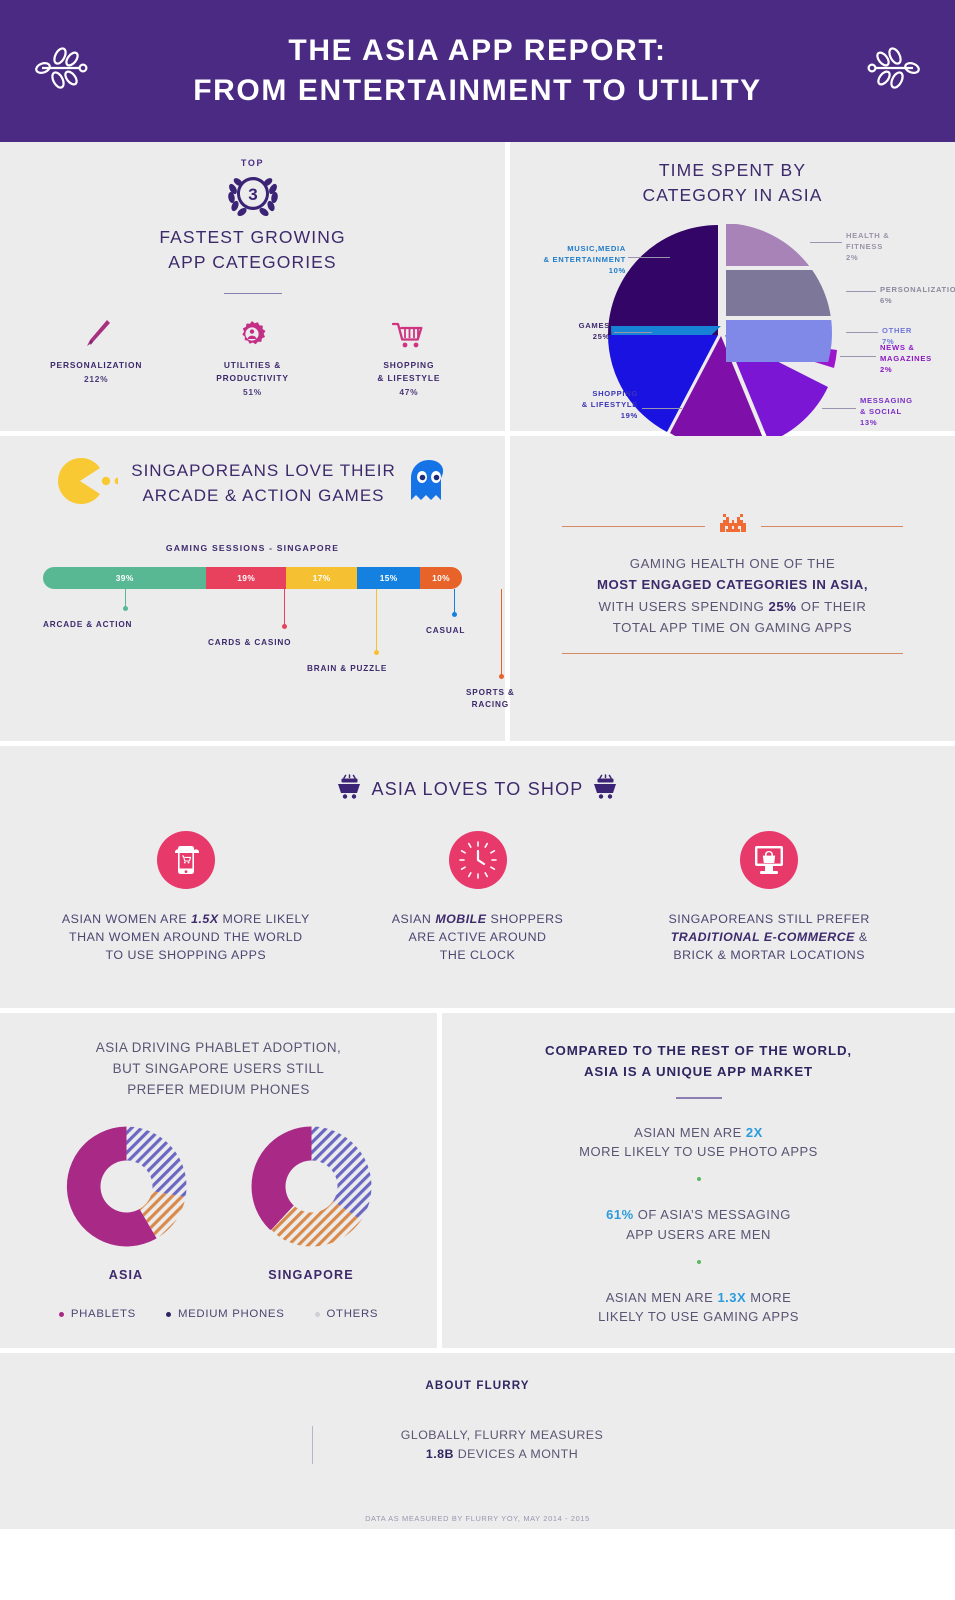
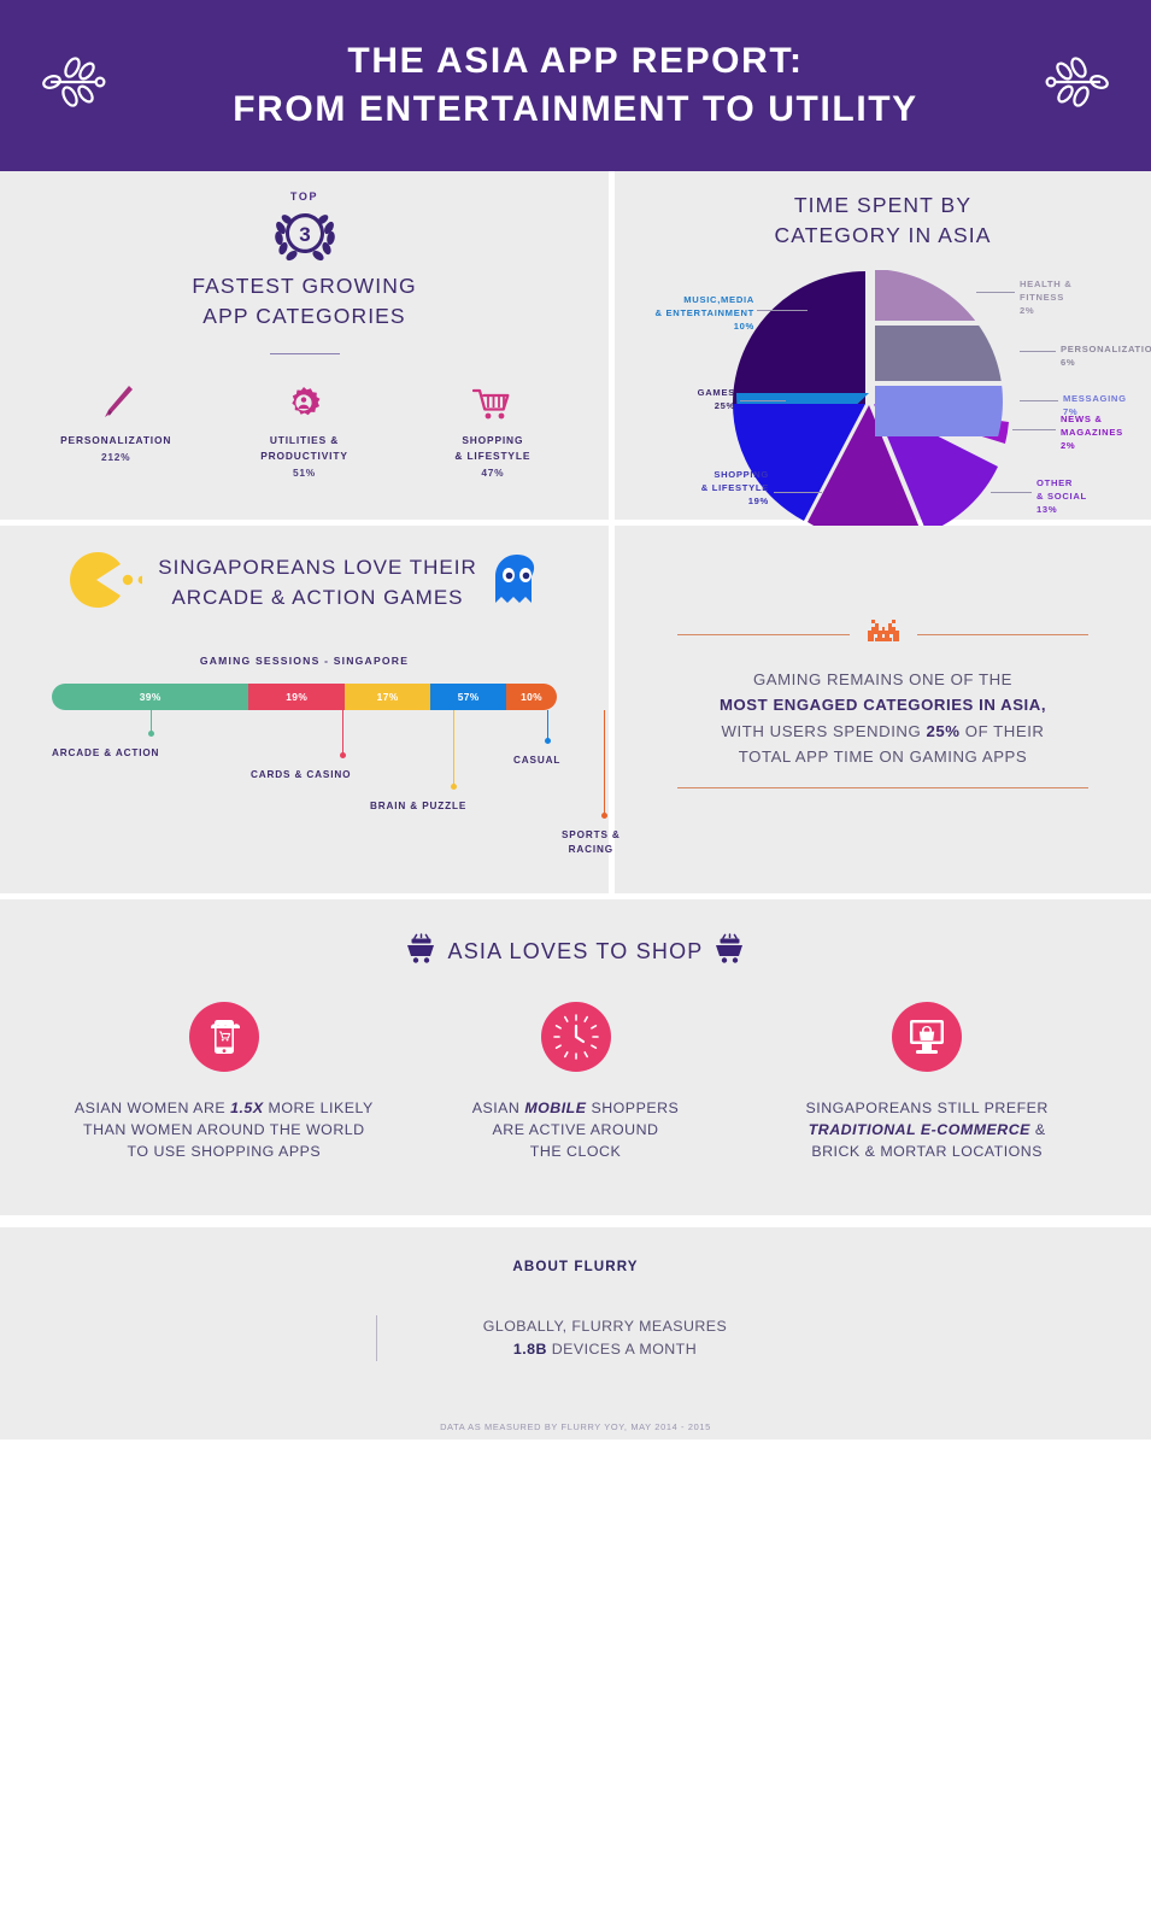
  THE ASIA APP REPORT:
  FROM ENTERTAINMENT TO UTILITY
  TOP
  3
  FASTEST GROWING
  APP CATEGORIES
  PERSONALIZATION
  212%
  UTILITIES &
  PRODUCTIVITY
  51%
  SHOPPING
  & LIFESTYLE
  47%
  TIME SPENT BY
  CATEGORY IN ASIA
  MUSIC,MEDIA
  & ENTERTAINMENT
  10%
  GAMES
  25%
  SHOPPING
  & LIFESTYLE
  19%
- MESSAGING
+ OTHER
  & SOCIAL
  13%
  NEWS &
  MAGAZINES
  2%
- OTHER
+ MESSAGING
  7%
  PERSONALIZATIO
  6%
  HEALTH &
  FITNESS
  2%
  SINGAPOREANS LOVE THEIR
  ARCADE & ACTION GAMES
  GAMING SESSIONS - SINGAPORE
  39%
  19%
  17%
- 15%
+ 57%
  10%
  ARCADE & ACTION
  CARDS & CASINO
  BRAIN & PUZZLE
  CASUAL
  SPORTS &
  RACING
- GAMING HEALTH ONE OF THE
+ GAMING REMAINS ONE OF THE
  MOST ENGAGED CATEGORIES IN ASIA,
  WITH USERS SPENDING 25% OF THEIR
  TOTAL APP TIME ON GAMING APPS
  ASIA LOVES TO SHOP
  ASIAN WOMEN ARE 1.5X MORE LIKELY
  THAN WOMEN AROUND THE WORLD
  TO USE SHOPPING APPS
  ASIAN MOBILE SHOPPERS
  ARE ACTIVE AROUND
  THE CLOCK
  SINGAPOREANS STILL PREFER
  TRADITIONAL E-COMMERCE &
  BRICK & MORTAR LOCATIONS
- ASIA DRIVING PHABLET ADOPTION,
- BUT SINGAPORE USERS STILL
- PREFER MEDIUM PHONES
- ASIA
- SINGAPORE
- PHABLETS
- MEDIUM PHONES
- OTHERS
- COMPARED TO THE REST OF THE WORLD,
- ASIA IS A UNIQUE APP MARKET
- ASIAN MEN ARE 2X
- MORE LIKELY TO USE PHOTO APPS
- 61% OF ASIA’S MESSAGING
- APP USERS ARE MEN
- ASIAN MEN ARE 1.3X MORE
- LIKELY TO USE GAMING APPS
  ABOUT FLURRY
  GLOBALLY, FLURRY MEASURES
  1.8B DEVICES A MONTH
  DATA AS MEASURED BY FLURRY YOY, MAY 2014 - 2015
